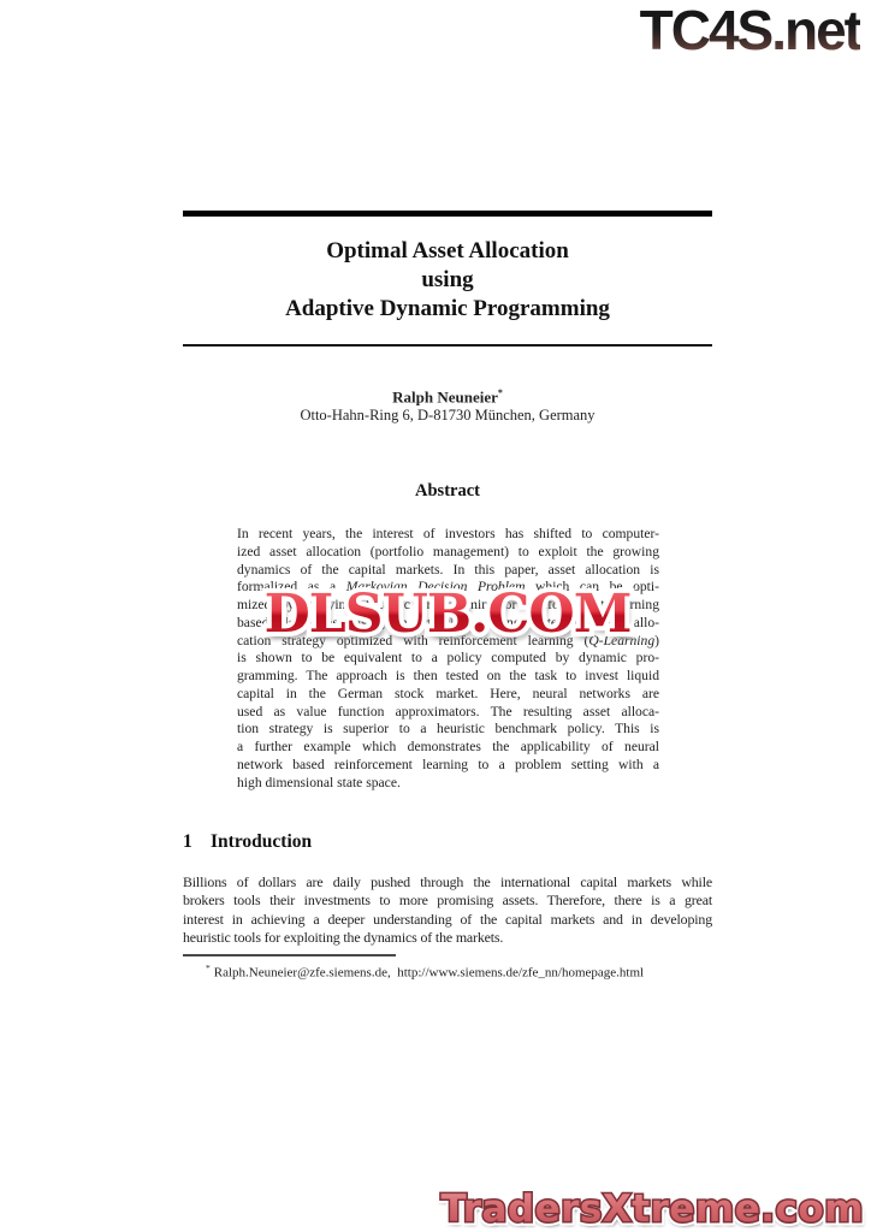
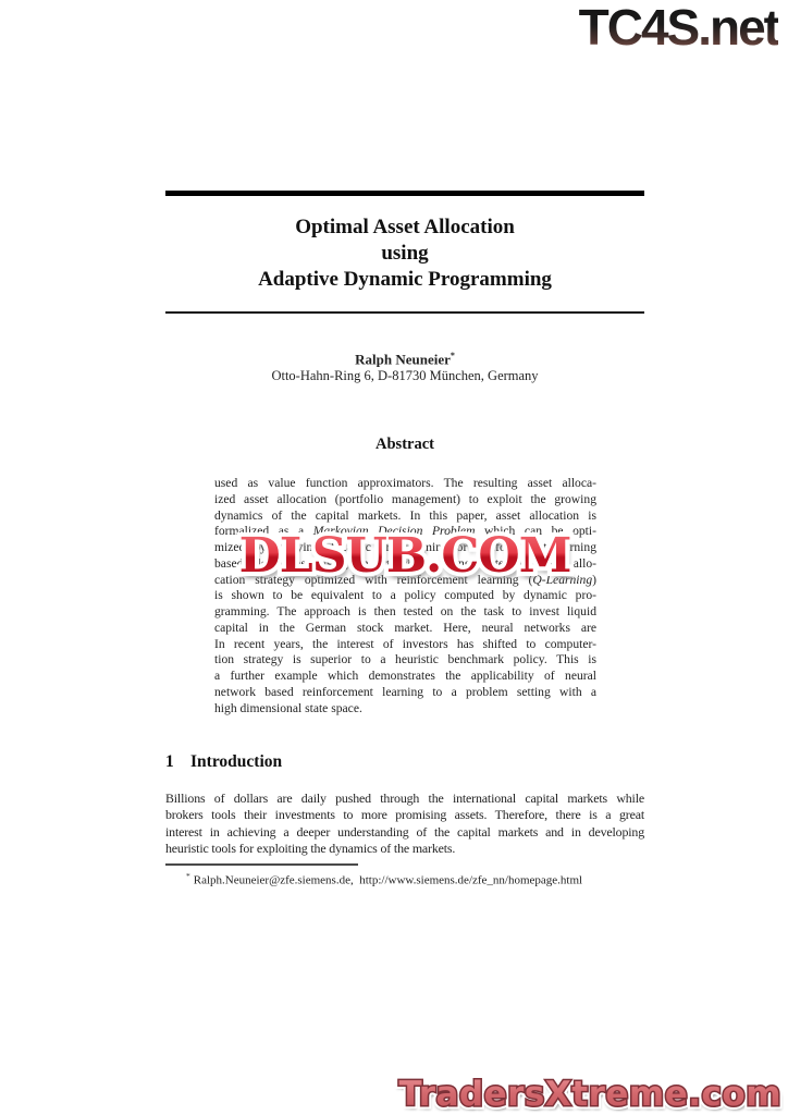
  TC4S.net
  Optimal Asset Allocation
  using
  Adaptive Dynamic Programming
  Ralph Neuneier*
  Otto-Hahn-Ring 6, D-81730 München, Germany
  Abstract
- In recent years, the interest of investors has shifted to computer-
+ used as value function approximators. The resulting asset alloca-
  ized asset allocation (portfolio management) to exploit the growing
  dynamics of the capital markets. In this paper, asset allocation is
  formalized as a Markovian Decision Problem which can be opti-
  is shown to be equivalent to a policy computed by dynamic pro-
  gramming. The approach is then tested on the task to invest liquid
  capital in the German stock market. Here, neural networks are
- used as value function approximators. The resulting asset alloca-
+ In recent years, the interest of investors has shifted to computer-
  tion strategy is superior to a heuristic benchmark policy. This is
  a further example which demonstrates the applicability of neural
  network based reinforcement learning to a problem setting with a
  high dimensional state space.
  DLSUB.COM
  1 Introduction
  Billions of dollars are daily pushed through the international capital markets while
  brokers tools their investments to more promising assets. Therefore, there is a great
  interest in achieving a deeper understanding of the capital markets and in developing
  heuristic tools for exploiting the dynamics of the markets.
  * Ralph.Neuneier@zfe.siemens.de, http://www.siemens.de/zfe_nn/homepage.html
  TradersXtreme.com
